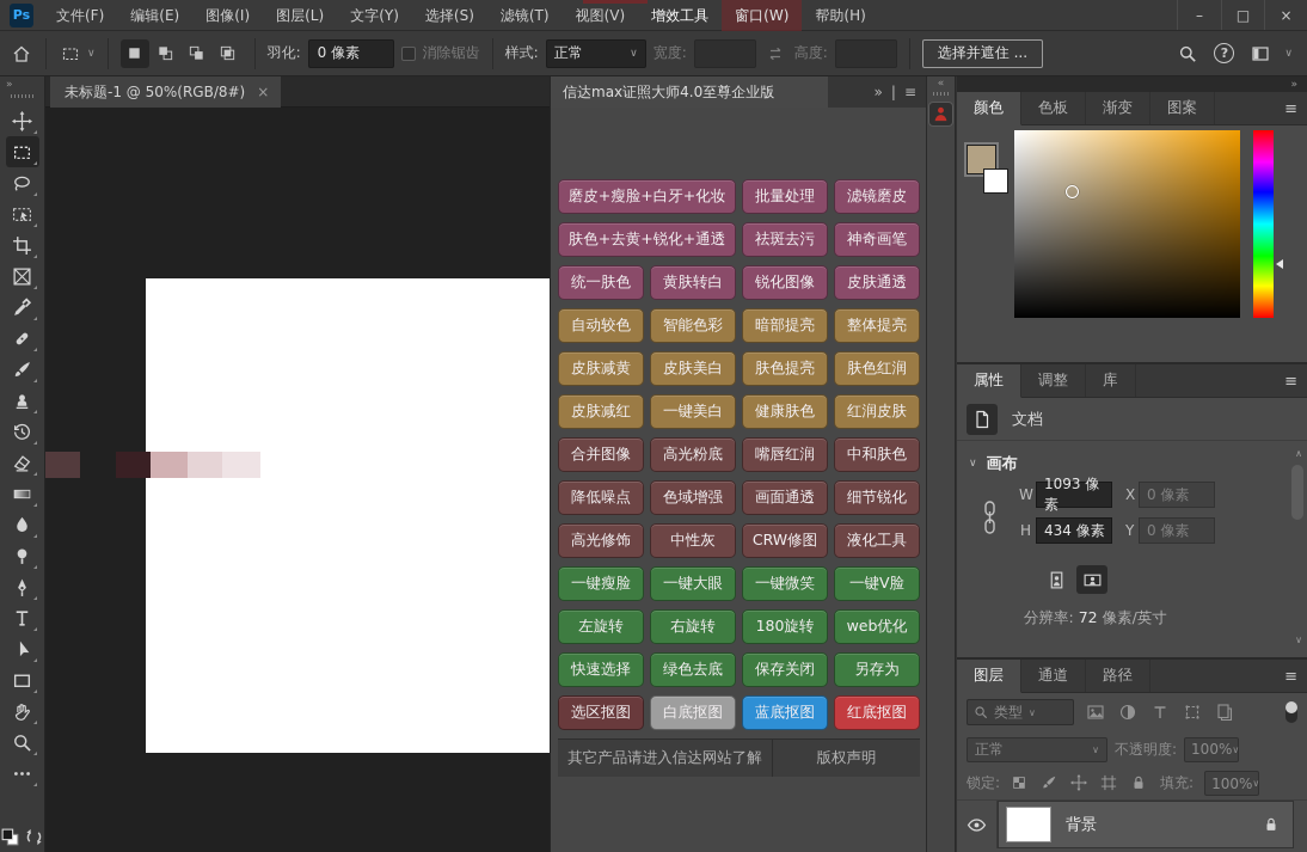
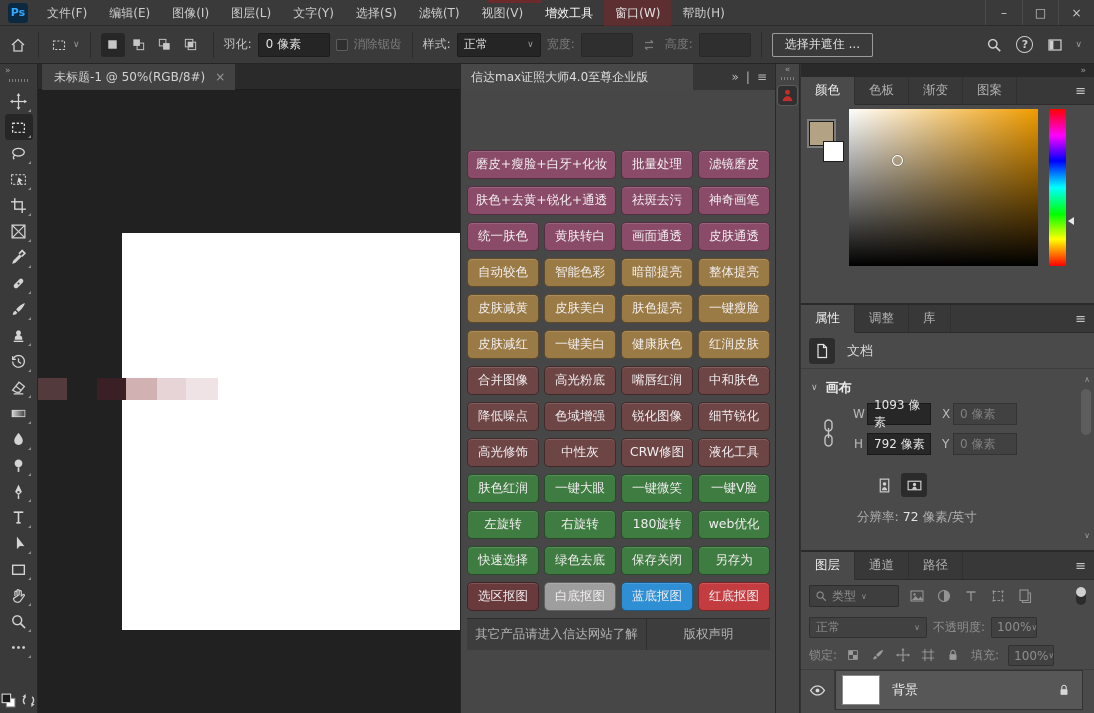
  Ps
  文件(F)
  编辑(E)
  图像(I)
  图层(L)
  文字(Y)
  选择(S)
  滤镜(T)
  视图(V)
  增效工具
  窗口(W)
  帮助(H)
  –
  □
  ×
  ∨
  羽化:
  0 像素
  消除锯齿
  样式:
  正常
  ∨
  宽度:
  高度:
  选择并遮住 ...
  ?
  ∨
  »
  未标题-1 @ 50%(RGB/8#)
  ×
  信达max证照大师4.0至尊企业版
  »
  |
  ≡
  磨皮+瘦脸+白牙+化妆
  批量处理
  滤镜磨皮
  肤色+去黄+锐化+通透
  祛斑去污
  神奇画笔
  统一肤色
  黄肤转白
- 锐化图像
+ 画面通透
  皮肤通透
  自动较色
  智能色彩
  暗部提亮
  整体提亮
  皮肤减黄
  皮肤美白
  肤色提亮
- 肤色红润
+ 一键瘦脸
  皮肤减红
  一键美白
  健康肤色
  红润皮肤
  合并图像
  高光粉底
  嘴唇红润
  中和肤色
  降低噪点
  色域增强
- 画面通透
+ 锐化图像
  细节锐化
  高光修饰
  中性灰
  CRW修图
  液化工具
- 一键瘦脸
+ 肤色红润
  一键大眼
  一键微笑
  一键V脸
  左旋转
  右旋转
  180旋转
  web优化
  快速选择
  绿色去底
  保存关闭
  另存为
  选区抠图
  白底抠图
  蓝底抠图
  红底抠图
  其它产品请进入信达网站了解
  版权声明
  «
  »
  颜色
  色板
  渐变
  图案
  ≡
  属性
  调整
  库
  ≡
  文档
  ∨
  画布
  W
  1093 像素
  X
  0 像素
  H
- 434 像素
+ 792 像素
  Y
  0 像素
  分辨率: 72 像素/英寸
  ∧
  ∨
  图层
  通道
  路径
  ≡
  类型
  ∨
  正常
  ∨
  不透明度:
  100%
  ∨
  锁定:
  填充:
  100%
  ∨
  背景
